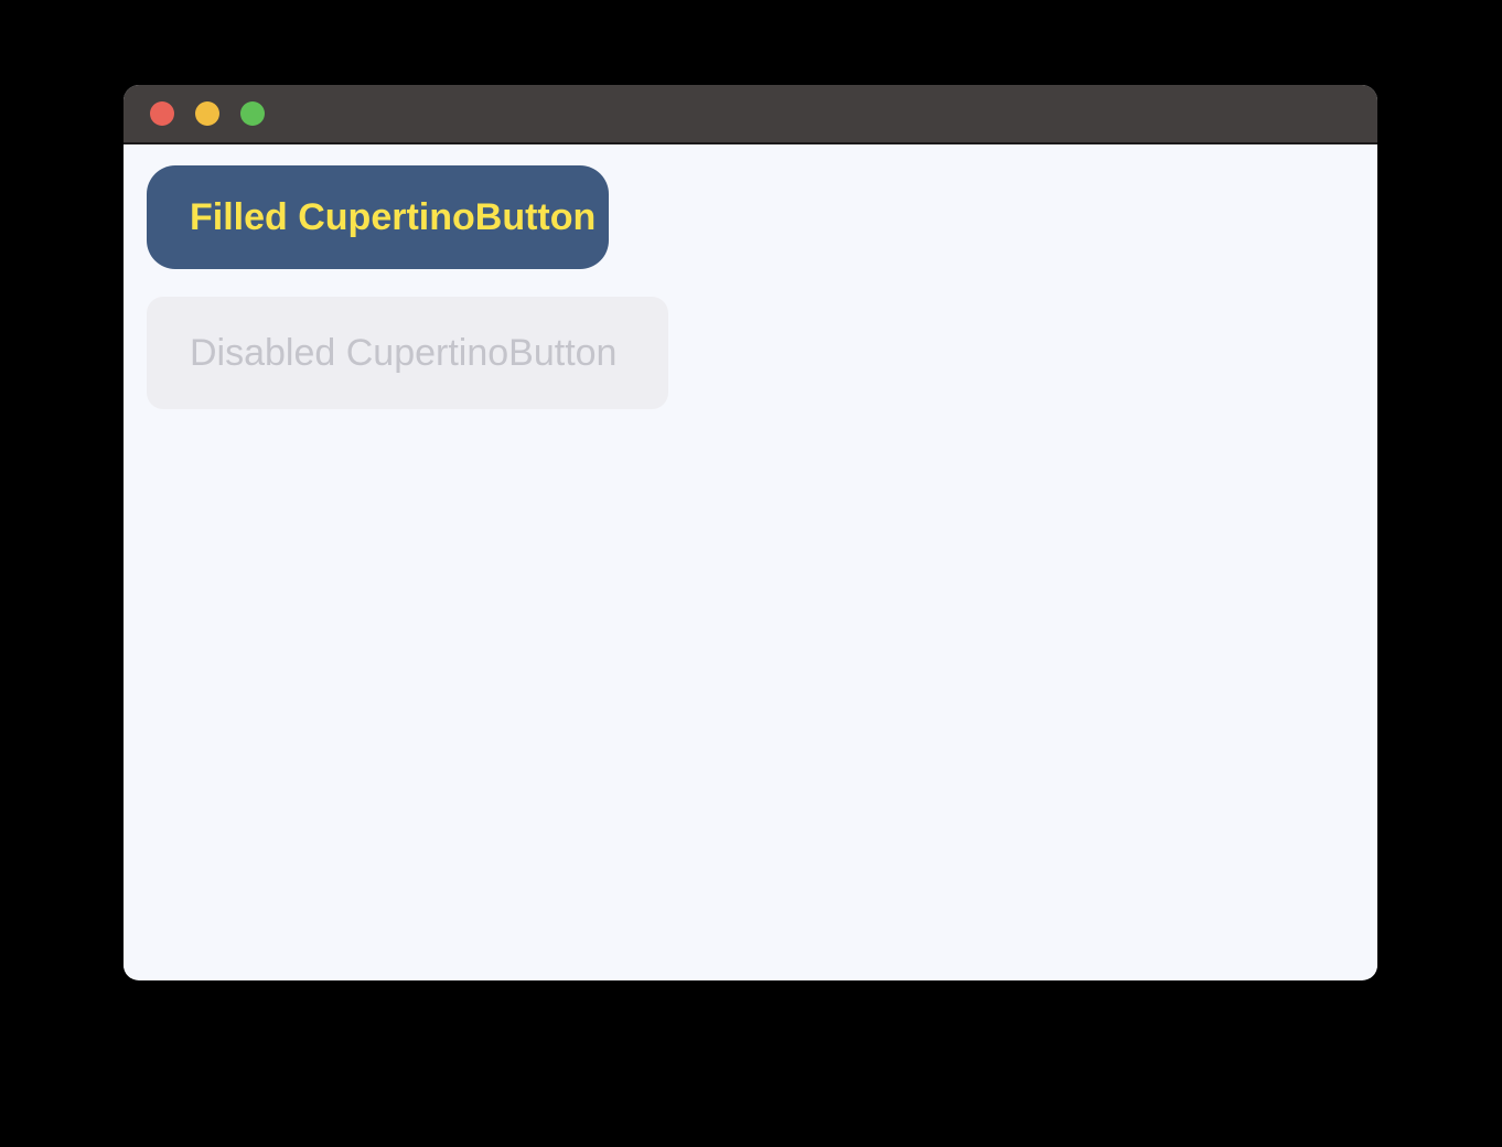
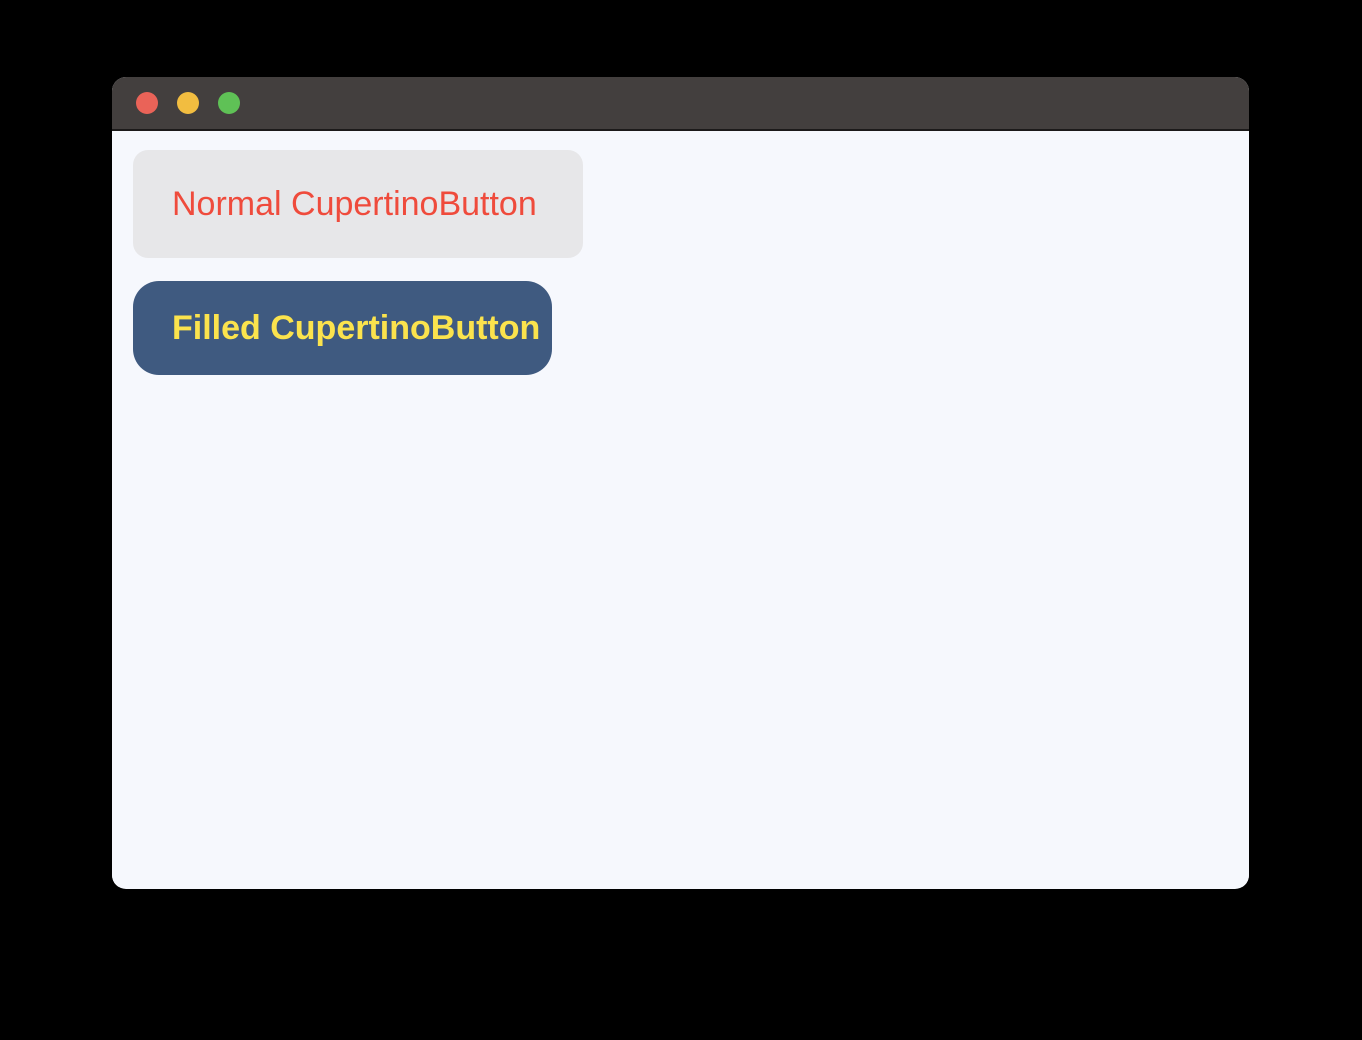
+ Normal CupertinoButton
  Filled CupertinoButton
- Disabled CupertinoButton
